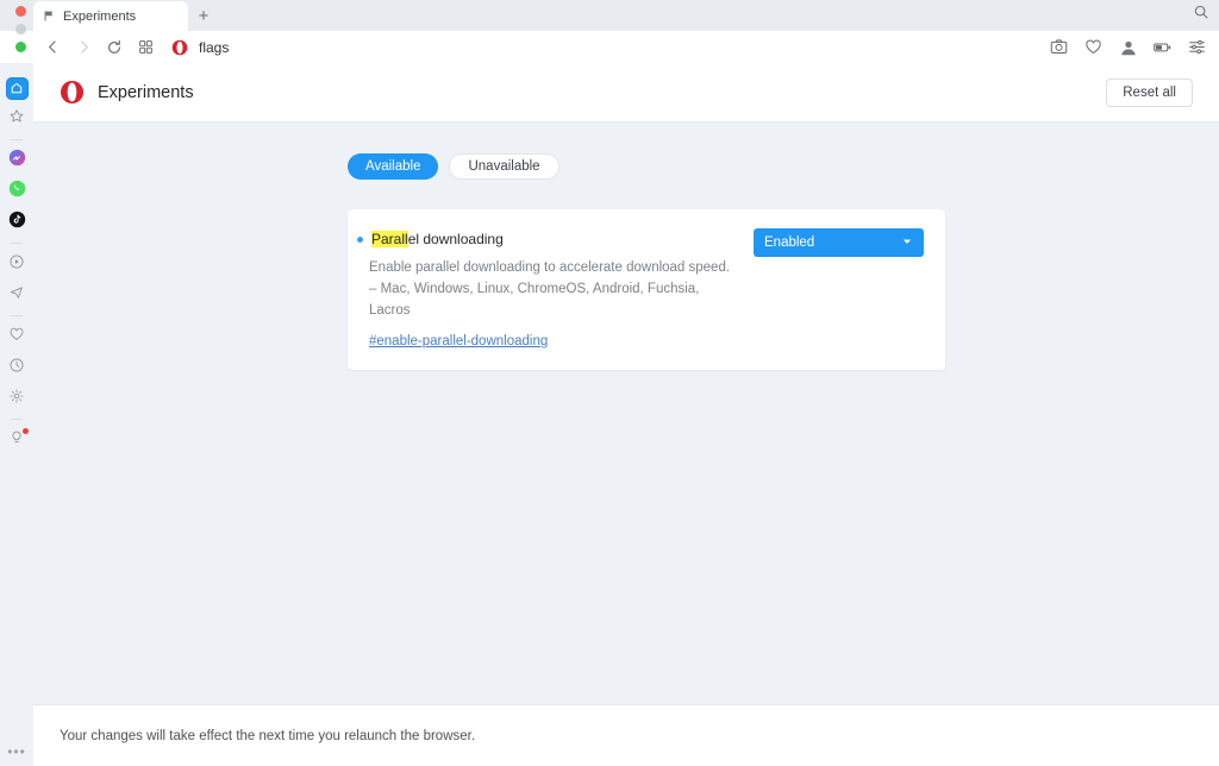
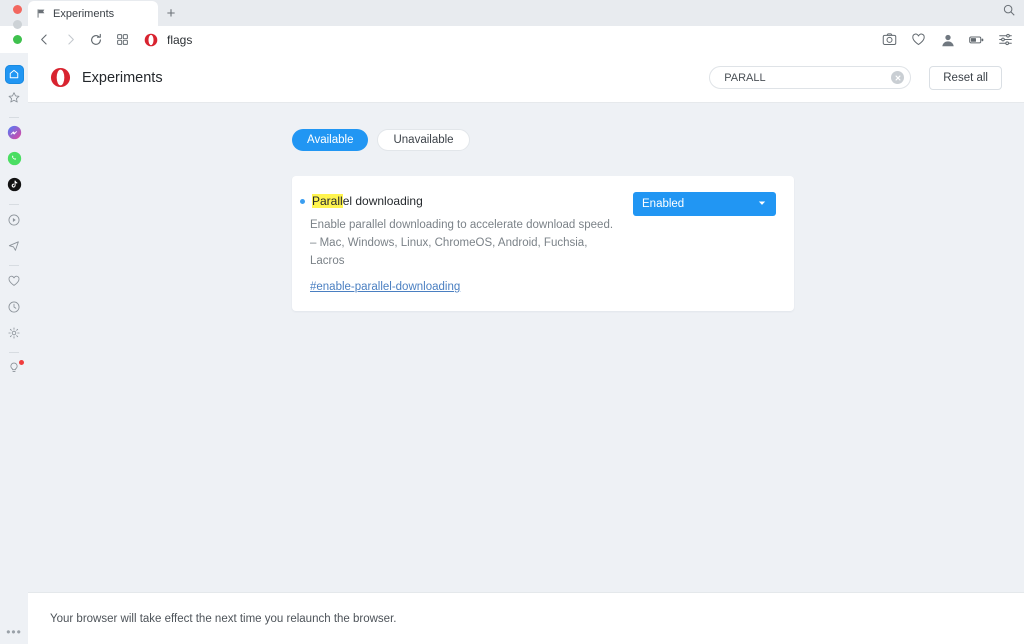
  Experiments
  +
  flags
  •••
  Experiments
+ PARALL
  Reset all
  Available
  Unavailable
  Parallel downloading
  Enable parallel downloading to accelerate download speed. – Mac, Windows, Linux, ChromeOS, Android, Fuchsia, Lacros
  #enable-parallel-downloading
  Enabled
- Your changes will take effect the next time you relaunch the browser.
+ Your browser will take effect the next time you relaunch the browser.
